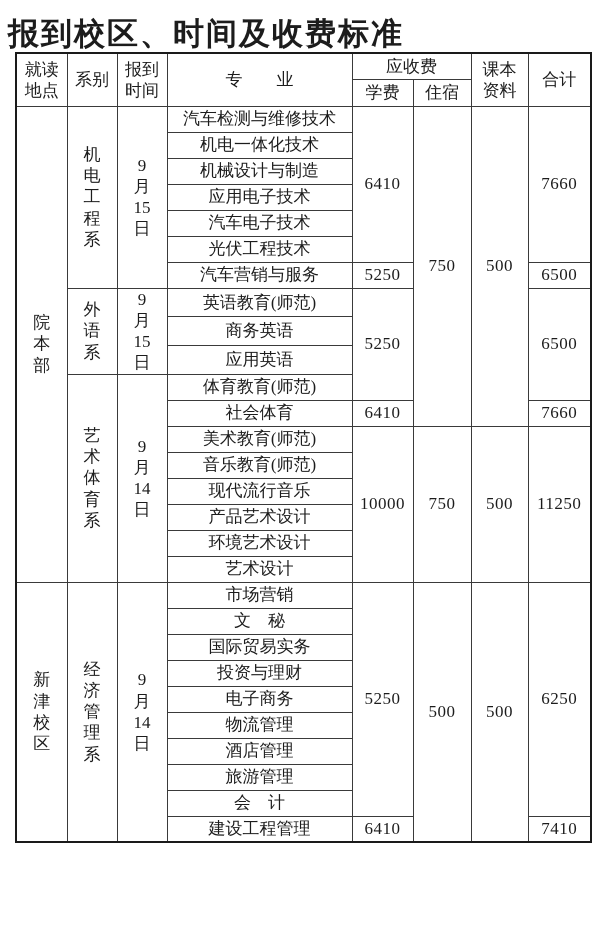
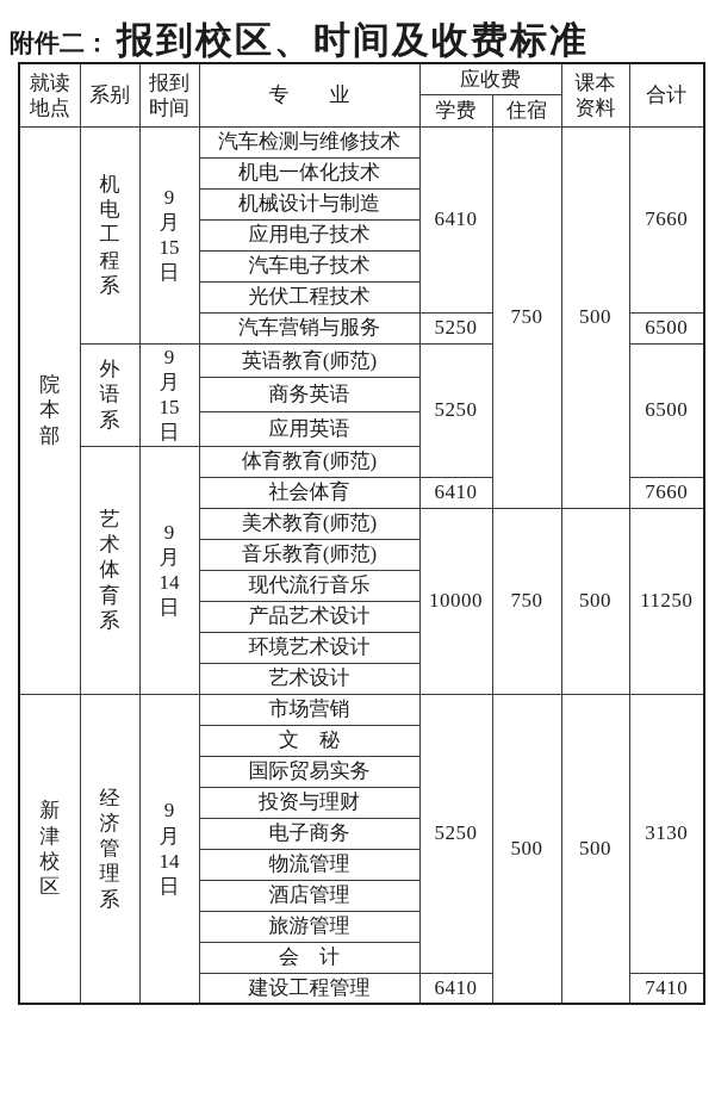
+ 附件二：
  报到校区、时间及收费标准
  就读地点	系别	报到时间	专 业	应收费	课本资料	合计
  学费	住宿
  院本部	机电工程系	9月15日	汽车检测与维修技术	6410	750	500	7660
  机电一体化技术
  机械设计与制造
  应用电子技术
  汽车电子技术
  光伏工程技术
  汽车营销与服务	5250	6500
  外语系	9月15日	英语教育(师范)	5250	6500
  商务英语
  应用英语
  艺术体育系	9月14日	体育教育(师范)
  社会体育	6410	7660
  美术教育(师范)	10000	750	500	11250
  音乐教育(师范)
  现代流行音乐
  产品艺术设计
  环境艺术设计
  艺术设计
- 新津校区	经济管理系	9月14日	市场营销	5250	500	500	6250
+ 新津校区	经济管理系	9月14日	市场营销	5250	500	500	3130
  文 秘
  国际贸易实务
  投资与理财
  电子商务
  物流管理
  酒店管理
  旅游管理
  会 计
  建设工程管理	6410	7410
